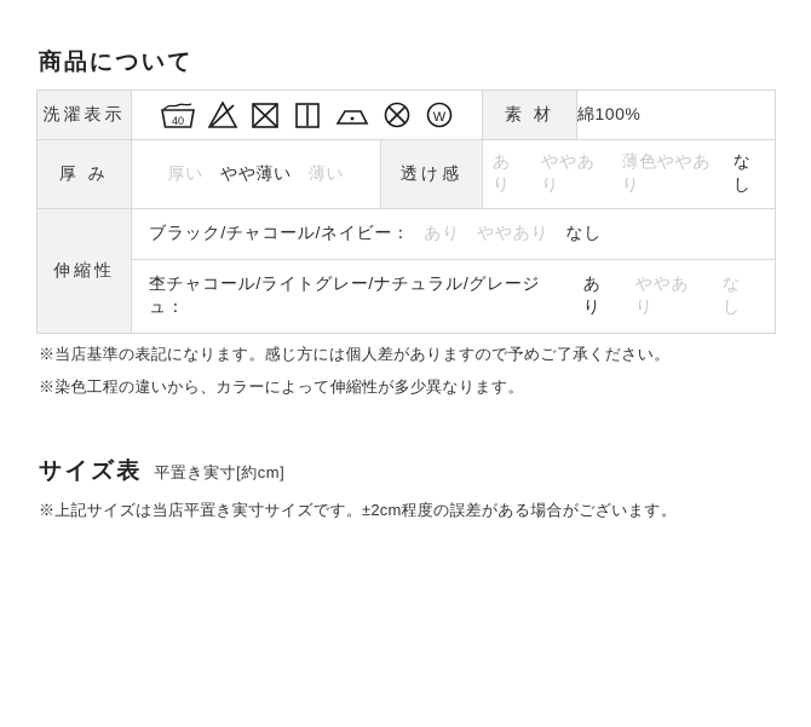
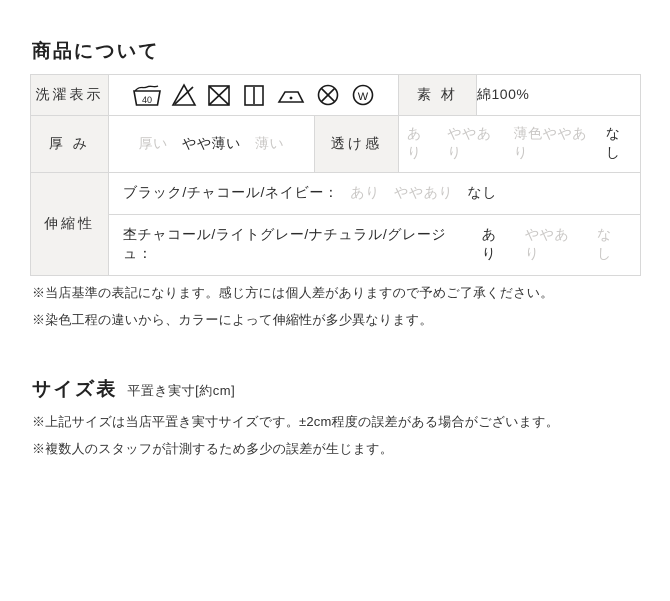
  商品について
  洗濯表示	40 W	素 材	綿100%
  厚 み	厚い やや薄い 薄い	透け感	あり ややあり 薄色ややあり なし
  伸縮性	ブラック/チャコール/ネイビー： あり ややあり なし 杢チャコール/ライトグレー/ナチュラル/グレージュ： あり ややあり なし
  ※当店基準の表記になります。感じ方には個人差がありますので予めご了承ください。
  ※染色工程の違いから、カラーによって伸縮性が多少異なります。
  サイズ表
  平置き実寸[約cm]
  ※上記サイズは当店平置き実寸サイズです。±2cm程度の誤差がある場合がございます。
+ ※複数人のスタッフが計測するため多少の誤差が生じます。
